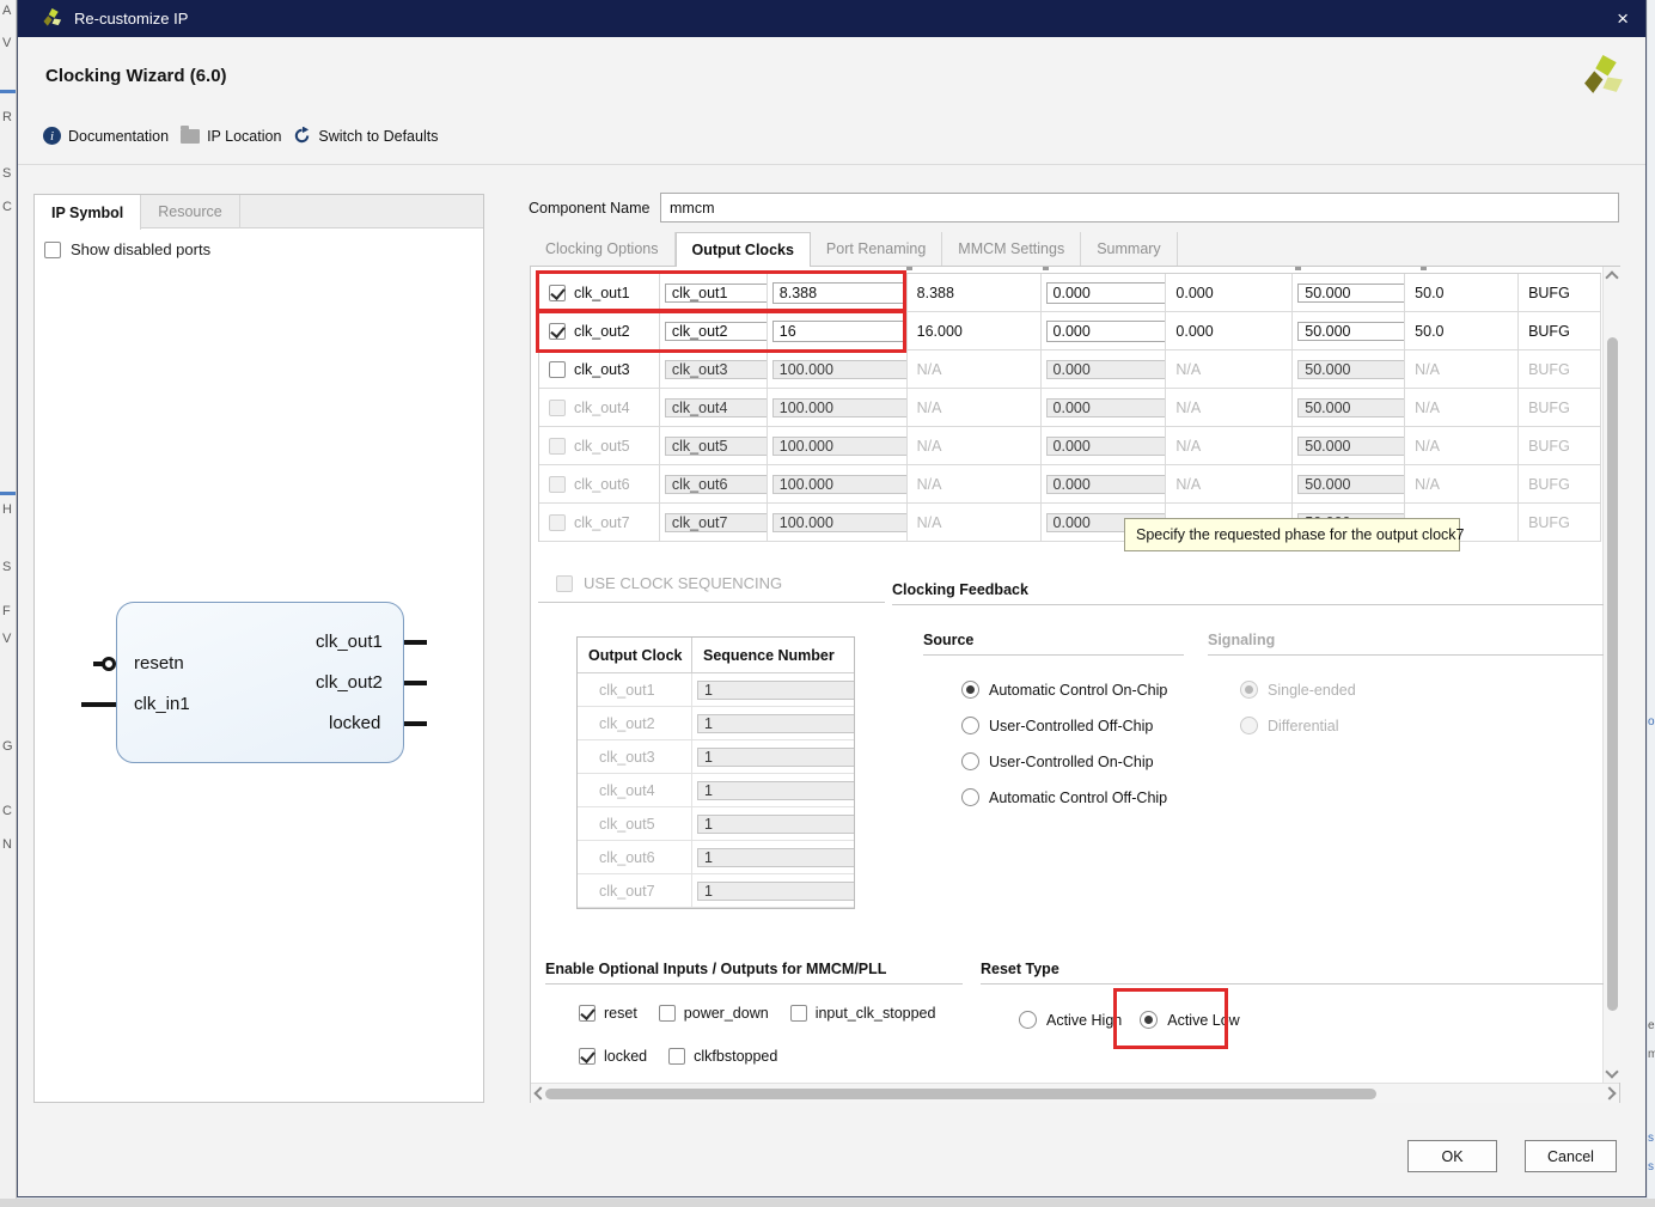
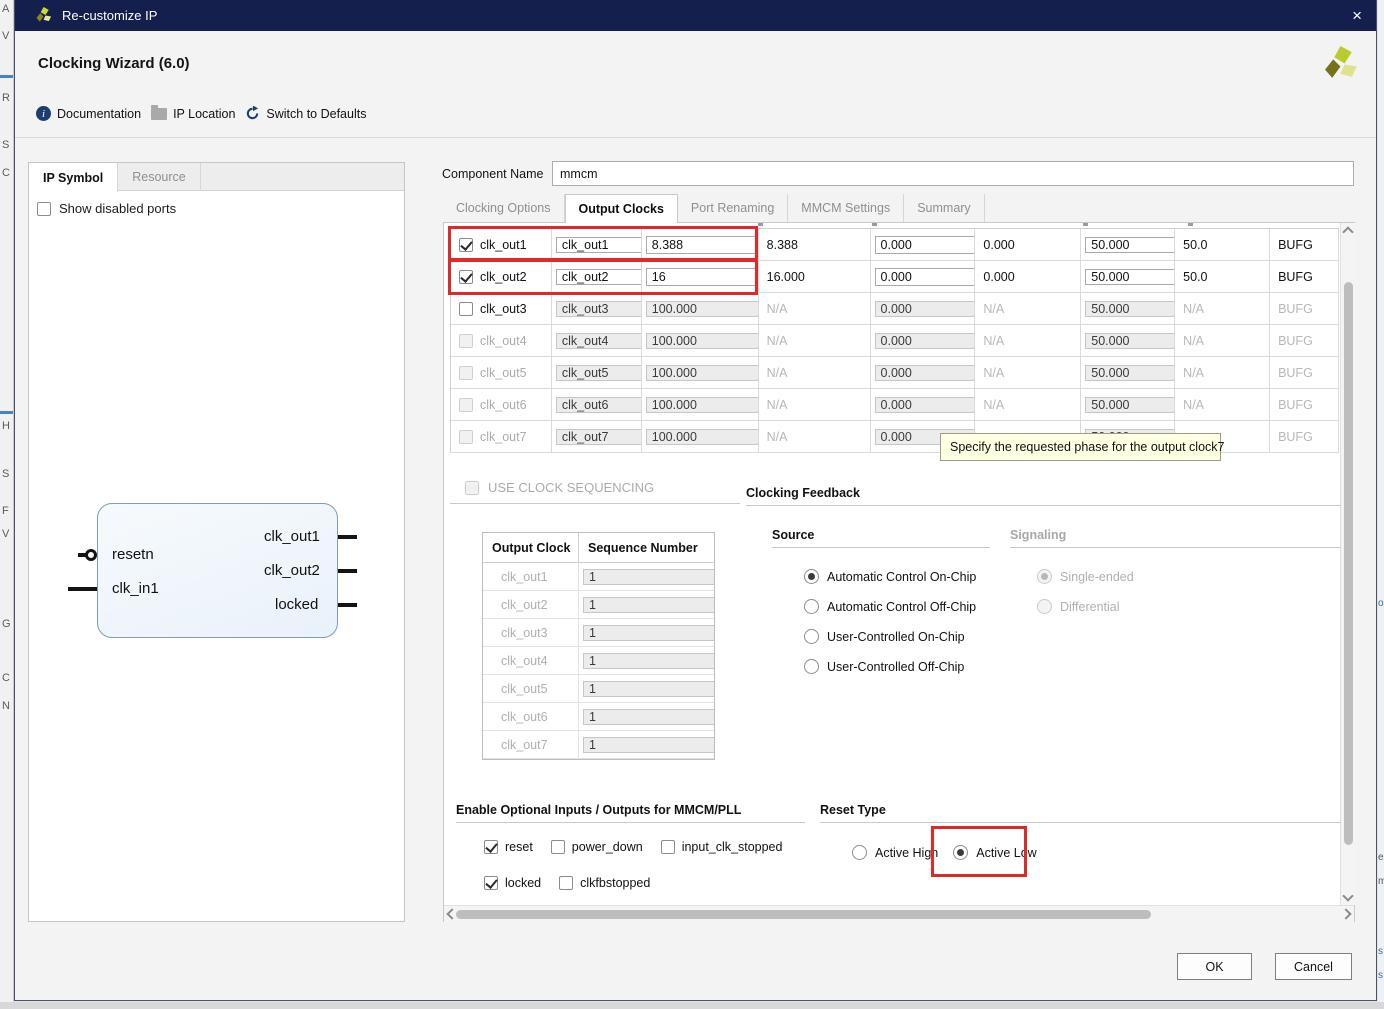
  A
  V
  R
  S
  C
  H
  S
  F
  V
  G
  C
  N
  o
  e
  m
  s
  s
  Re-customize IP
  ×
  Clocking Wizard (6.0)
  i
  Documentation
  IP Location
  Switch to Defaults
  IP Symbol
  Resource
  Show disabled ports
  resetn
  clk_in1
  clk_out1
  clk_out2
  locked
  Component Name
  mmcm
  Clocking Options
  Output Clocks
  Port Renaming
  MMCM Settings
  Summary
  clk_out1
  clk_out1
  8.388
  8.388
  0.000
  0.000
  50.000
  50.0
  BUFG
  clk_out2
  clk_out2
  16
  16.000
  0.000
  0.000
  50.000
  50.0
  BUFG
  clk_out3
  clk_out3
  100.000
  N/A
  0.000
  N/A
  50.000
  N/A
  BUFG
  clk_out4
  clk_out4
  100.000
  N/A
  0.000
  N/A
  50.000
  N/A
  BUFG
  clk_out5
  clk_out5
  100.000
  N/A
  0.000
  N/A
  50.000
  N/A
  BUFG
  clk_out6
  clk_out6
  100.000
  N/A
  0.000
  N/A
  50.000
  N/A
  BUFG
  clk_out7
  clk_out7
  100.000
  N/A
  0.000
  BUFG
  Specify the requested phase for the output clock7
  USE CLOCK SEQUENCING
  Output Clock
  Sequence Number
  clk_out1
  1
  clk_out2
  1
  clk_out3
  1
  clk_out4
  1
  clk_out5
  1
  clk_out6
  1
  clk_out7
  1
  Clocking Feedback
  Source
  Signaling
  Automatic Control On-Chip
- User-Controlled Off-Chip
+ Automatic Control Off-Chip
  User-Controlled On-Chip
- Automatic Control Off-Chip
+ User-Controlled Off-Chip
  Single-ended
  Differential
  Enable Optional Inputs / Outputs for MMCM/PLL
  Reset Type
  reset
  power_down
  input_clk_stopped
  locked
  clkfbstopped
  Active High
  Active Low
  OK
  Cancel
